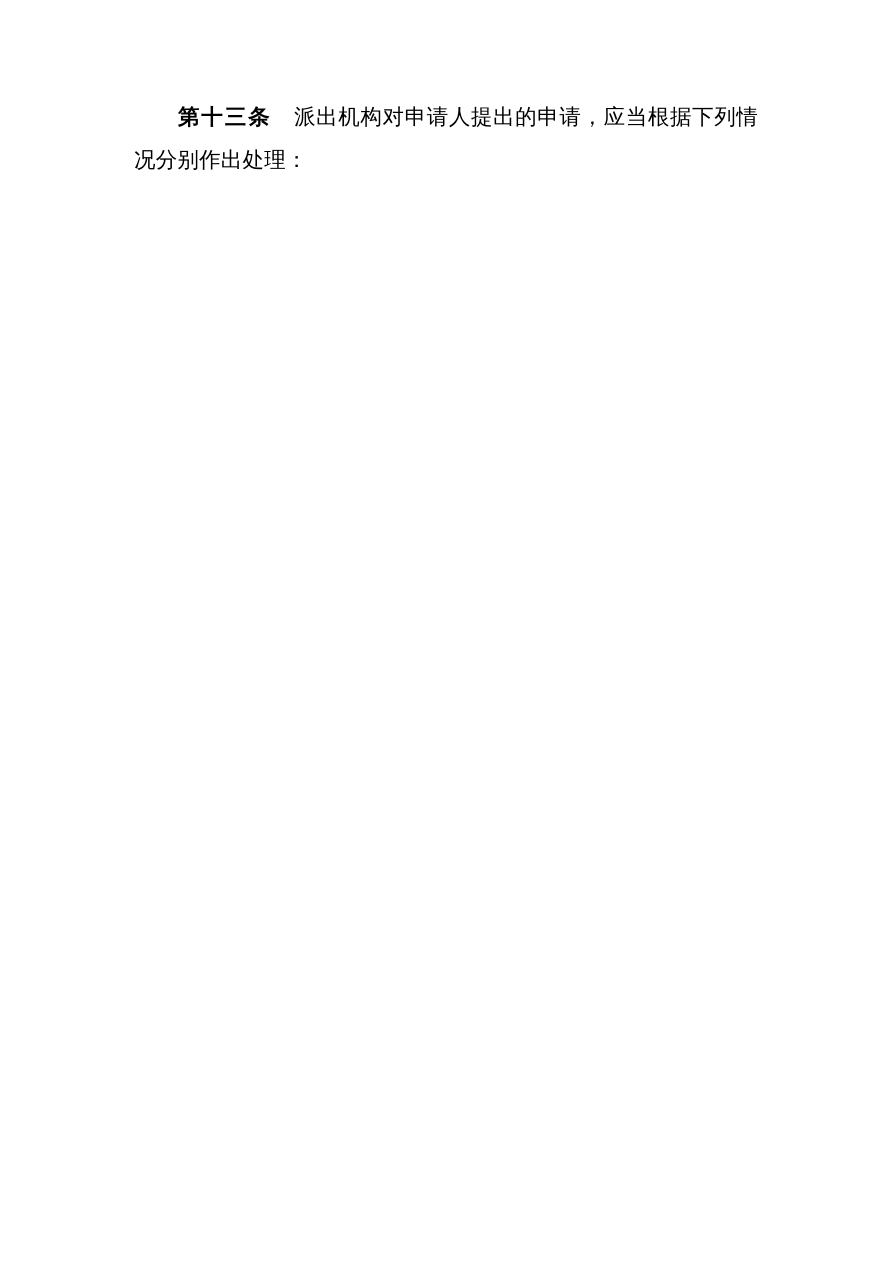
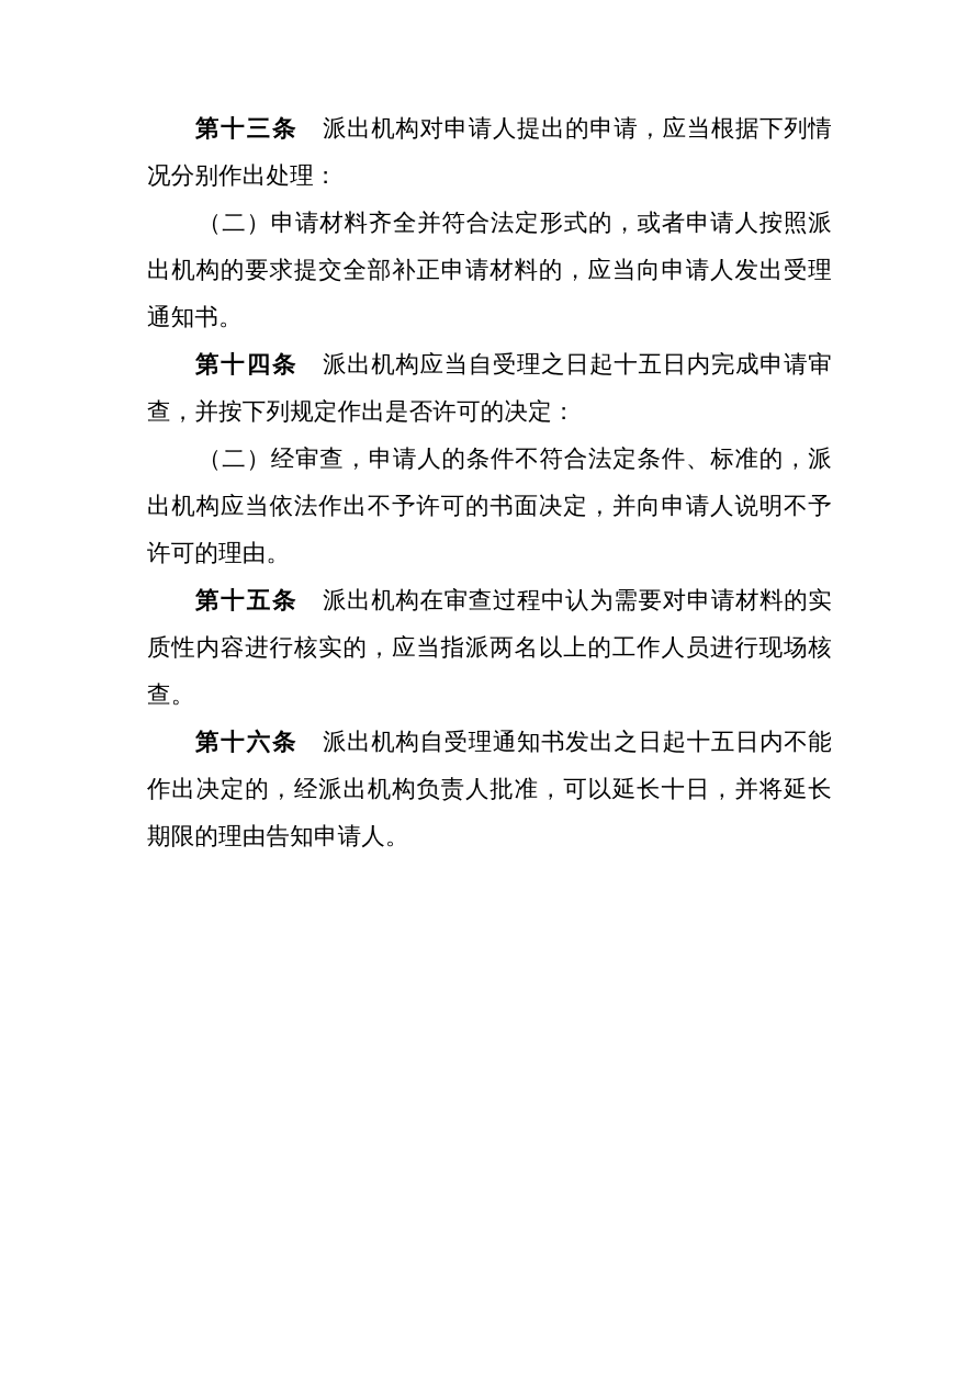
  第十三条 派出机构对申请人提出的申请，应当根据下列情况分别作出处理：
+ （二）申请材料齐全并符合法定形式的，或者申请人按照派出机构的要求提交全部补正申请材料的，应当向申请人发出受理通知书。
+ 第十四条 派出机构应当自受理之日起十五日内完成申请审查，并按下列规定作出是否许可的决定：
+ （二）经审查，申请人的条件不符合法定条件、标准的，派出机构应当依法作出不予许可的书面决定，并向申请人说明不予许可的理由。
+ 第十五条 派出机构在审查过程中认为需要对申请材料的实质性内容进行核实的，应当指派两名以上的工作人员进行现场核查。
+ 第十六条 派出机构自受理通知书发出之日起十五日内不能作出决定的，经派出机构负责人批准，可以延长十日，并将延长期限的理由告知申请人。
